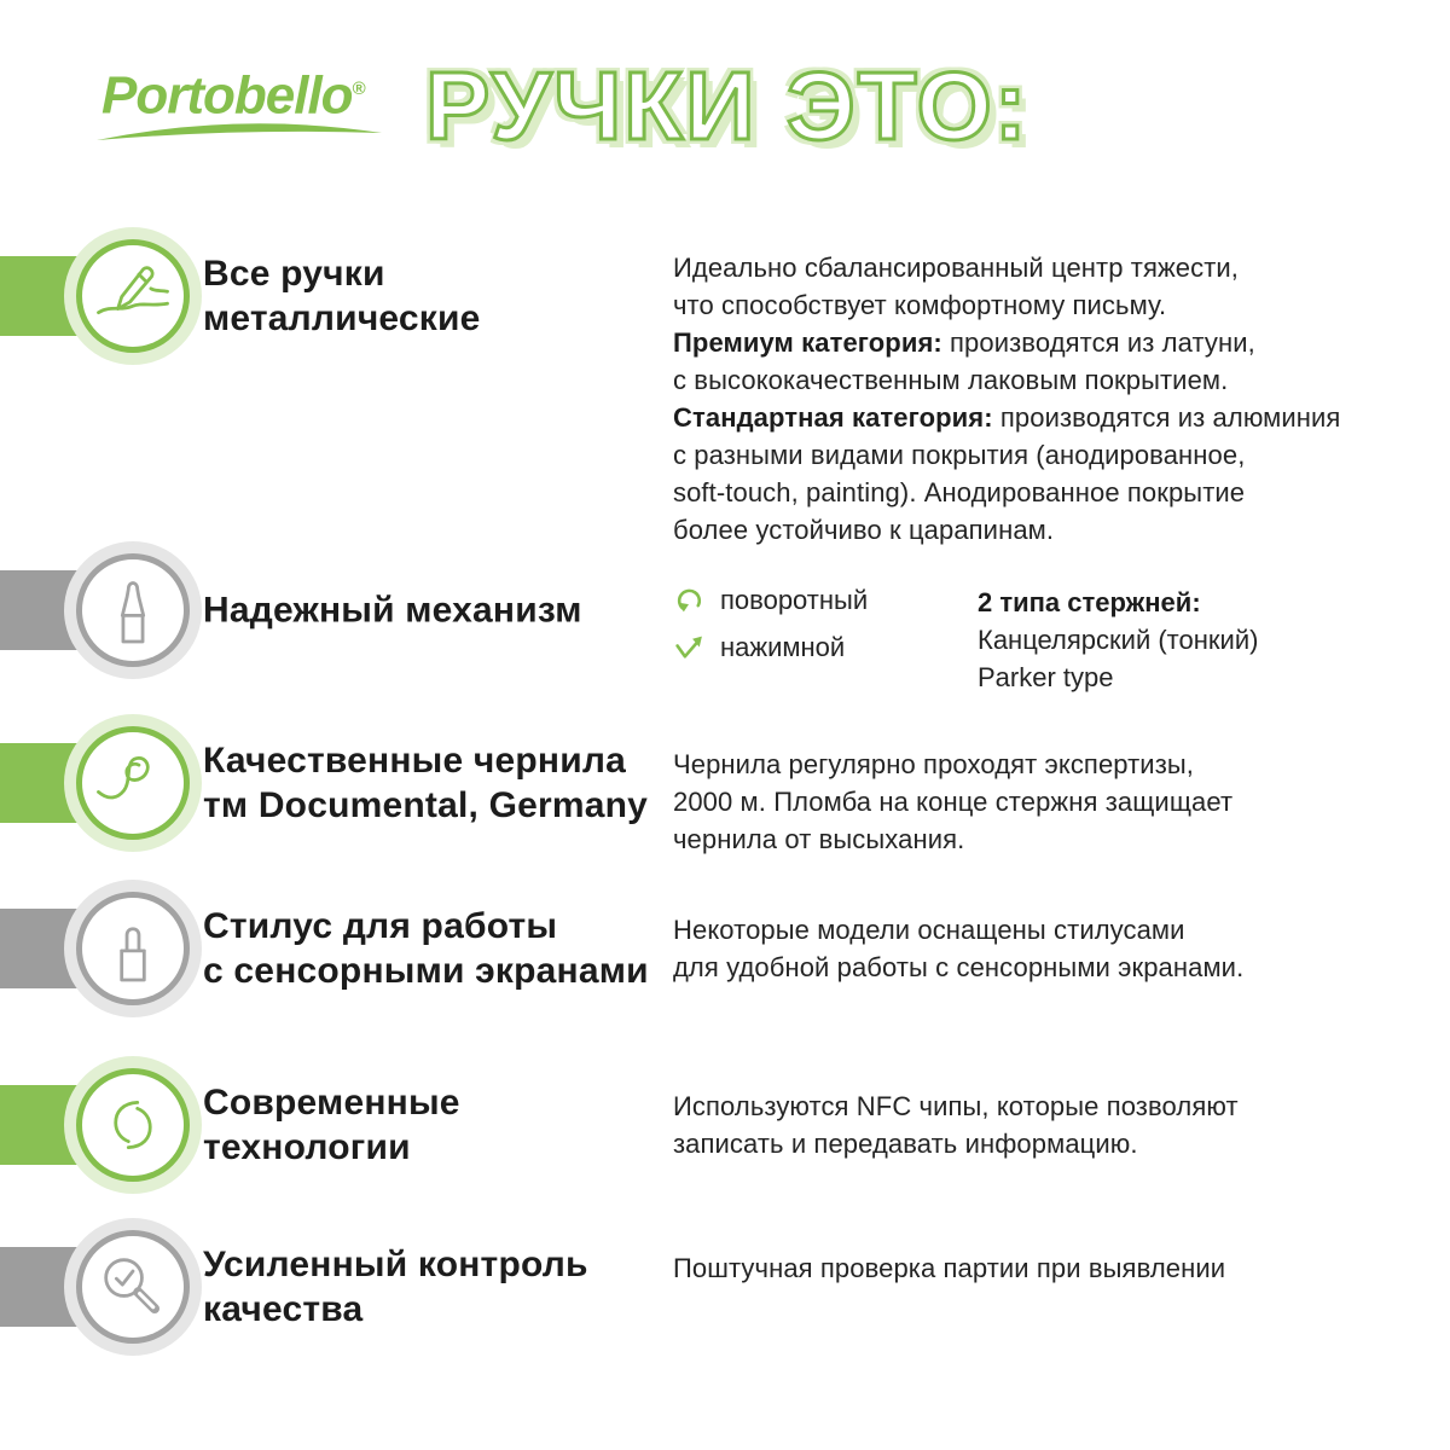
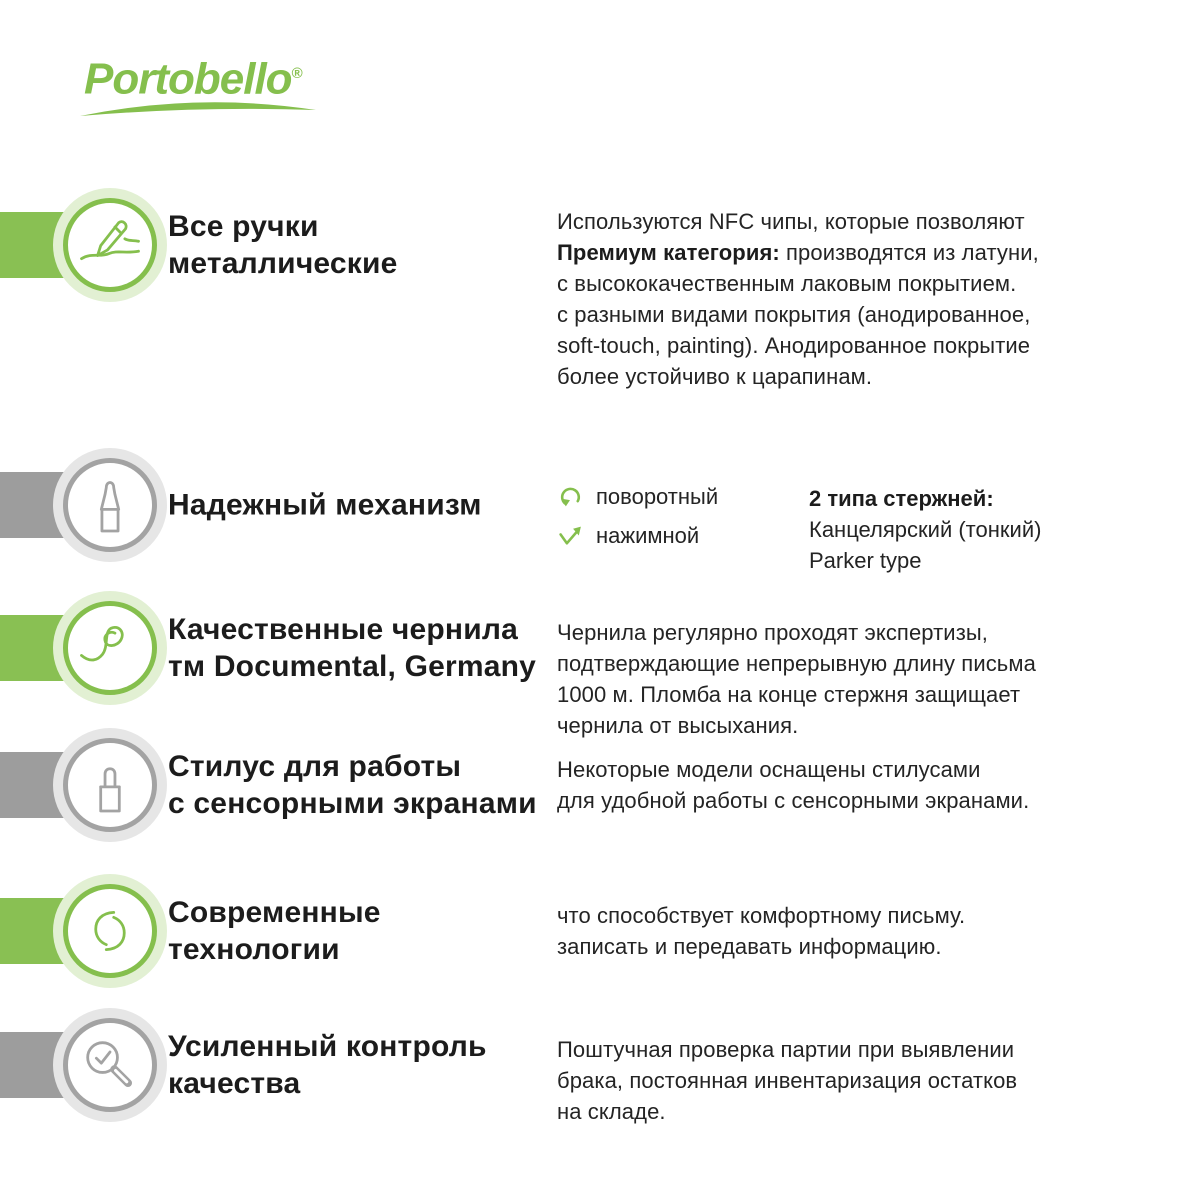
  Portobello®
- РУЧКИ ЭТО:
  Все ручки
  металлические
- Идеально сбалансированный центр тяжести,
- что способствует комфортному письму.
+ Используются NFC чипы, которые позволяют
  Премиум категория: производятся из латуни,
  с высококачественным лаковым покрытием.
- Стандартная категория: производятся из алюминия
  с разными видами покрытия (анодированное,
  soft-touch, painting). Анодированное покрытие
  более устойчиво к царапинам.
  Надежный механизм
  поворотный
  нажимной
  2 типа стержней:
  Канцелярский (тонкий)
  Parker type
  Качественные чернила
  тм Documental, Germany
  Чернила регулярно проходят экспертизы,
+ подтверждающие непрерывную длину письма
- 2000 м. Пломба на конце стержня защищает
+ 1000 м. Пломба на конце стержня защищает
  чернила от высыхания.
  Стилус для работы
  с сенсорными экранами
  Некоторые модели оснащены стилусами
  для удобной работы с сенсорными экранами.
  Современные
  технологии
- Используются NFC чипы, которые позволяют
+ что способствует комфортному письму.
  записать и передавать информацию.
  Усиленный контроль
  качества
  Поштучная проверка партии при выявлении
+ брака, постоянная инвентаризация остатков
+ на складе.
